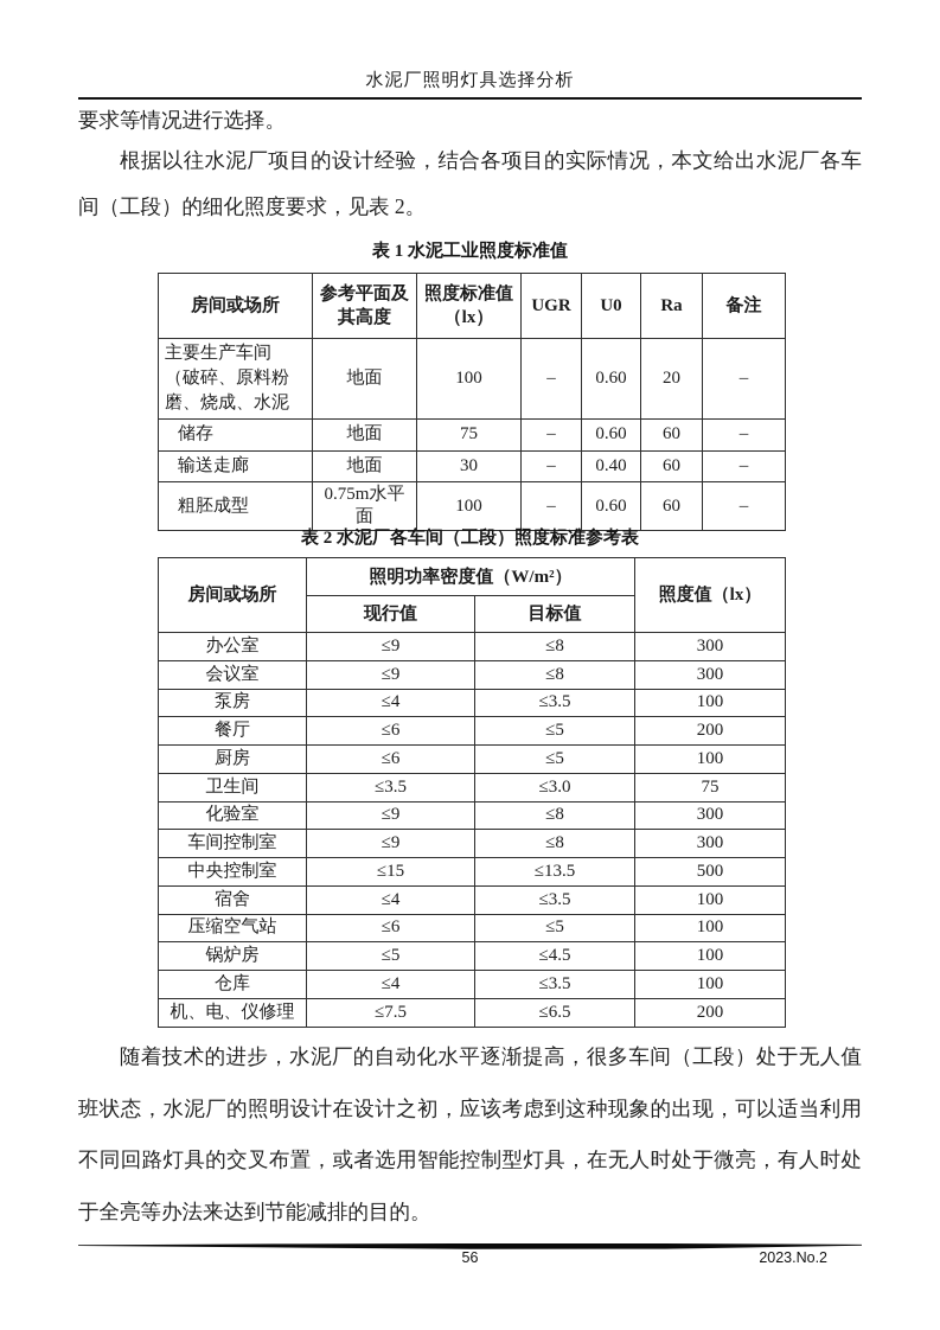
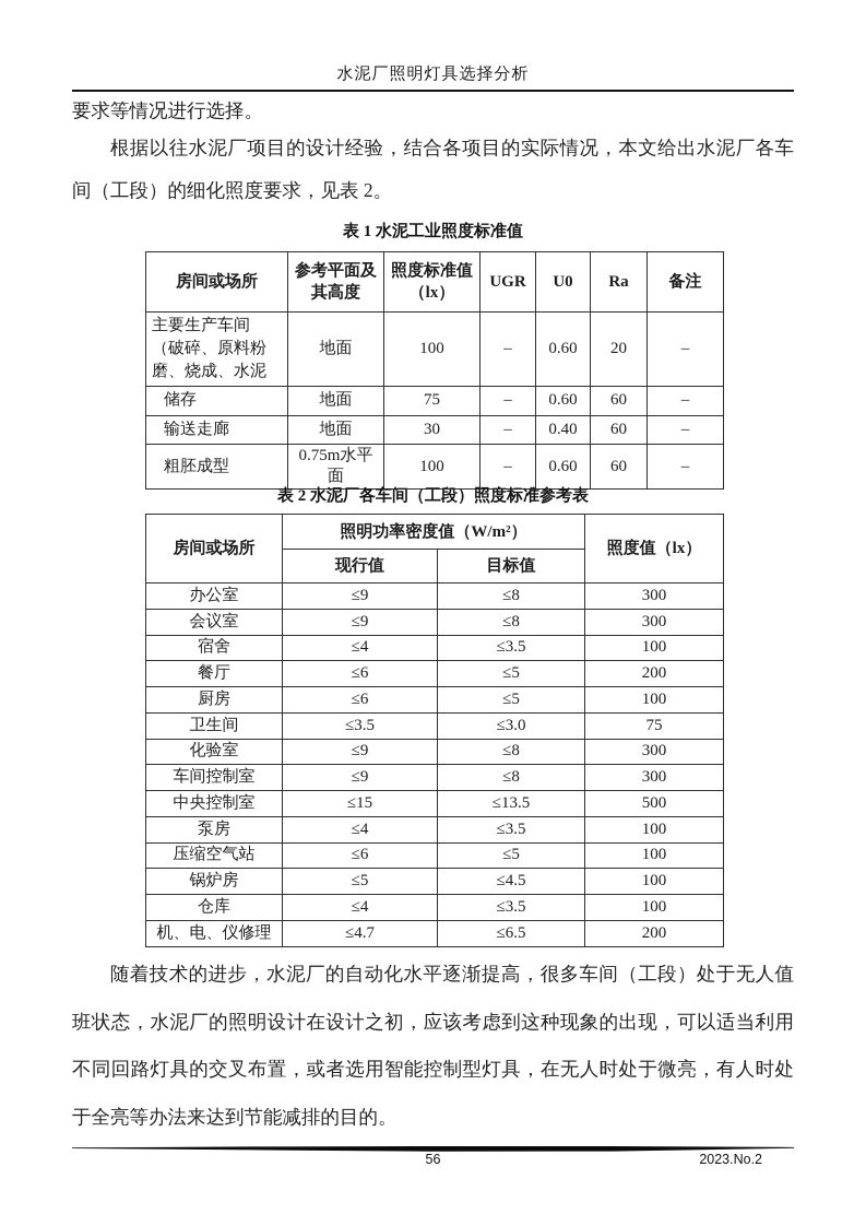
  水泥厂照明灯具选择分析
  要求等情况进行选择。
  根据以往水泥厂项目的设计经验，结合各项目的实际情况，本文给出水泥厂各车间（工段）的细化照度要求，见表 2。
  表 1 水泥工业照度标准值
  房间或场所	参考平面及其高度	照度标准值（lx）	UGR	U0	Ra	备注
  主要生产车间（破碎、原料粉磨、烧成、水泥	地面	100	–	0.60	20	–
  储存	地面	75	–	0.60	60	–
  输送走廊	地面	30	–	0.40	60	–
  粗胚成型	0.75m水平面	100	–	0.60	60	–
  表 2 水泥厂各车间（工段）照度标准参考表
  房间或场所	照明功率密度值（W/m²）	照度值（lx）
  现行值	目标值
  办公室	≤9	≤8	300
  会议室	≤9	≤8	300
- 泵房	≤4	≤3.5	100
+ 宿舍	≤4	≤3.5	100
  餐厅	≤6	≤5	200
  厨房	≤6	≤5	100
  卫生间	≤3.5	≤3.0	75
  化验室	≤9	≤8	300
  车间控制室	≤9	≤8	300
  中央控制室	≤15	≤13.5	500
- 宿舍	≤4	≤3.5	100
+ 泵房	≤4	≤3.5	100
  压缩空气站	≤6	≤5	100
  锅炉房	≤5	≤4.5	100
  仓库	≤4	≤3.5	100
- 机、电、仪修理	≤7.5	≤6.5	200
+ 机、电、仪修理	≤4.7	≤6.5	200
  随着技术的进步，水泥厂的自动化水平逐渐提高，很多车间（工段）处于无人值班状态，水泥厂的照明设计在设计之初，应该考虑到这种现象的出现，可以适当利用不同回路灯具的交叉布置，或者选用智能控制型灯具，在无人时处于微亮，有人时处于全亮等办法来达到节能减排的目的。
  56
  2023.No.2
